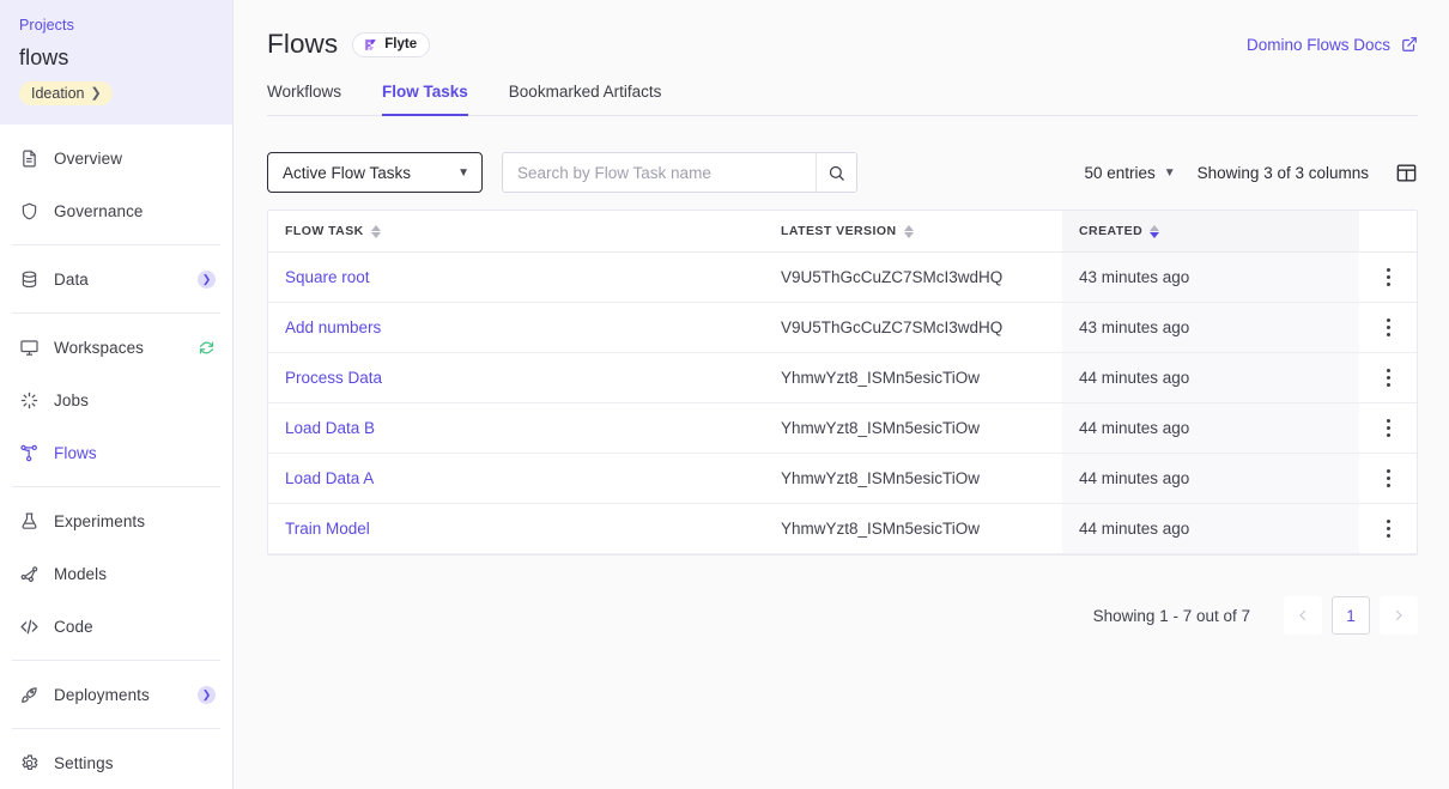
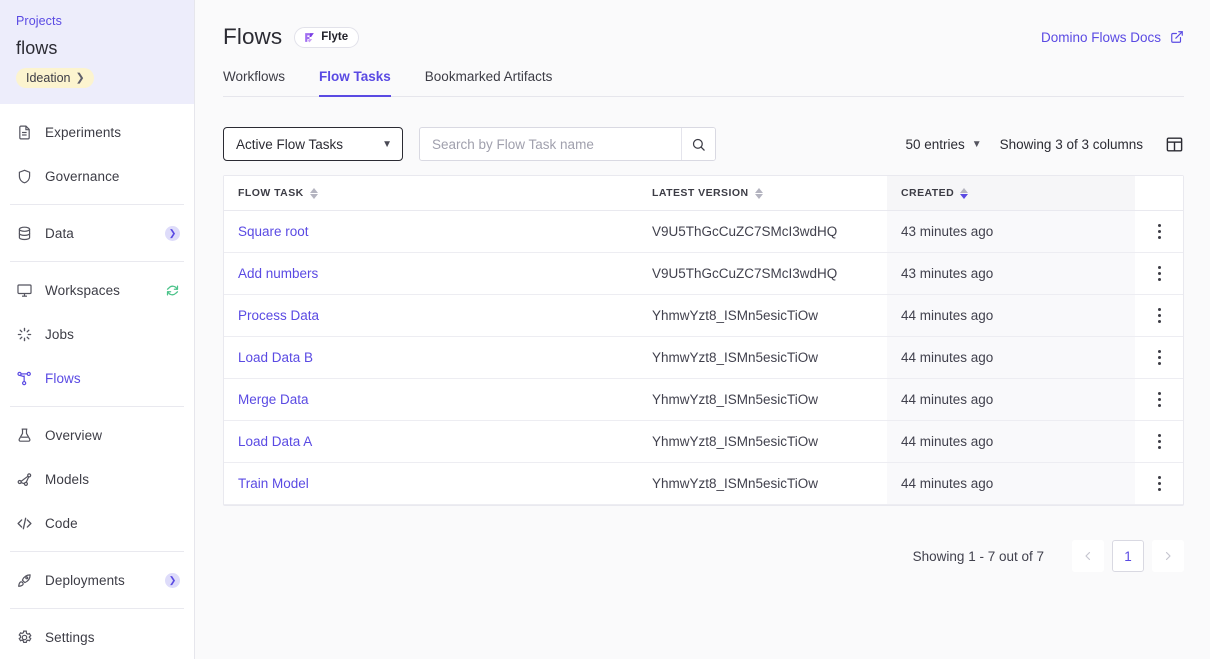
  Projects
  flows
  Ideation
  ❯
- Overview
+ Experiments
  Governance
  Data
  ❯
  Workspaces
  Jobs
  Flows
- Experiments
+ Overview
  Models
  Code
  Deployments
  ❯
  Settings
  Flows
  Flyte
  Domino Flows Docs
  Workflows
  Flow Tasks
  Bookmarked Artifacts
  Active Flow Tasks
  ▼
  Search by Flow Task name
  50 entries
  ▼
  Showing 3 of 3 columns
  FLOW TASK	LATEST VERSION	CREATED
  Square root	V9U5ThGcCuZC7SMcI3wdHQ	43 minutes ago
  Add numbers	V9U5ThGcCuZC7SMcI3wdHQ	43 minutes ago
  Process Data	YhmwYzt8_ISMn5esicTiOw	44 minutes ago
  Load Data B	YhmwYzt8_ISMn5esicTiOw	44 minutes ago
+ Merge Data	YhmwYzt8_ISMn5esicTiOw	44 minutes ago
  Load Data A	YhmwYzt8_ISMn5esicTiOw	44 minutes ago
  Train Model	YhmwYzt8_ISMn5esicTiOw	44 minutes ago
  Showing 1 - 7 out of 7
  1
